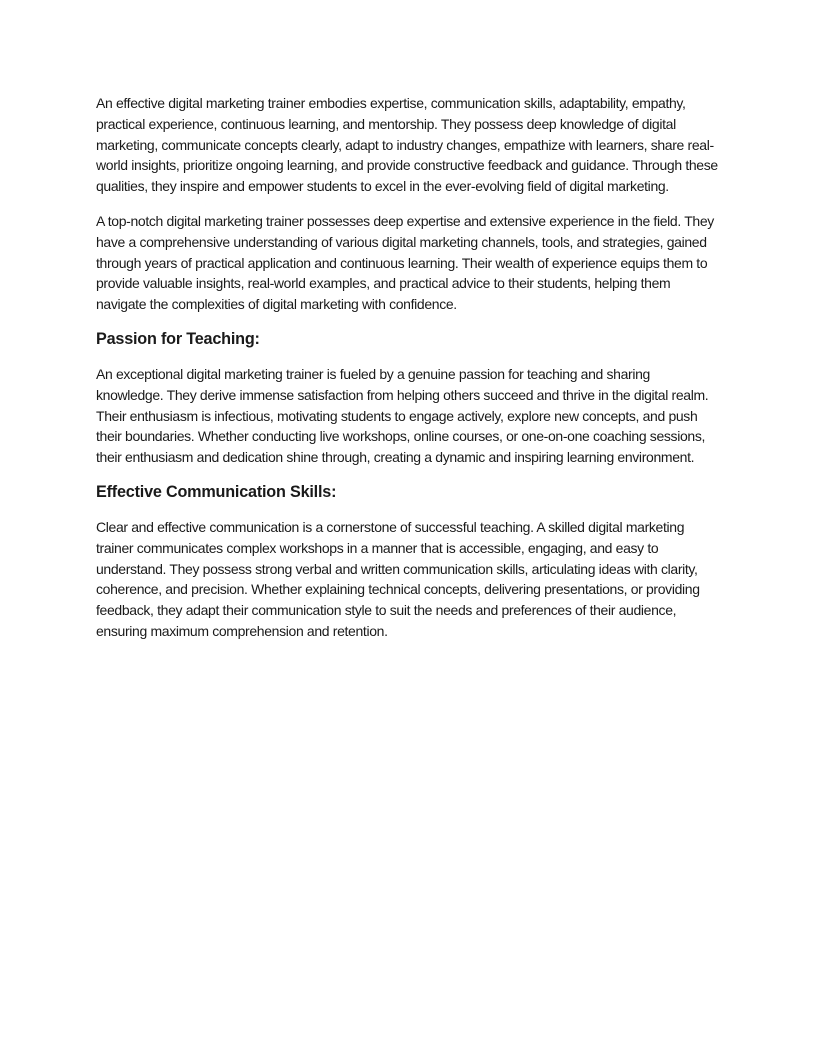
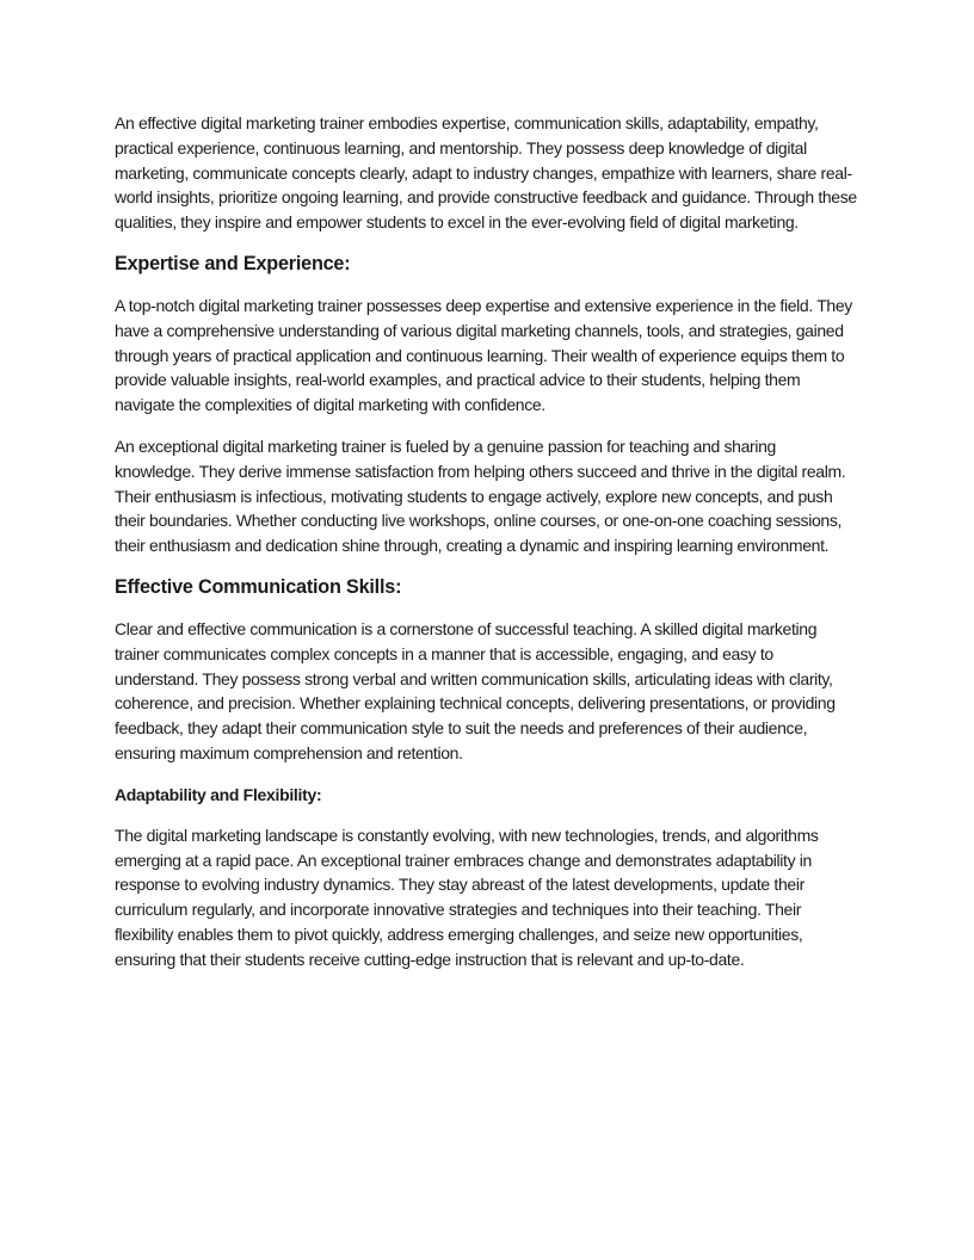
  An effective digital marketing trainer embodies expertise, communication skills, adaptability, empathy, practical experience, continuous learning, and mentorship. They possess deep knowledge of digital marketing, communicate concepts clearly, adapt to industry changes, empathize with learners, share real-world insights, prioritize ongoing learning, and provide constructive feedback and guidance. Through these qualities, they inspire and empower students to excel in the ever-evolving field of digital marketing.
+ Expertise and Experience:
  A top-notch digital marketing trainer possesses deep expertise and extensive experience in the field. They have a comprehensive understanding of various digital marketing channels, tools, and strategies, gained through years of practical application and continuous learning. Their wealth of experience equips them to provide valuable insights, real-world examples, and practical advice to their students, helping them navigate the complexities of digital marketing with confidence.
- Passion for Teaching:
  An exceptional digital marketing trainer is fueled by a genuine passion for teaching and sharing knowledge. They derive immense satisfaction from helping others succeed and thrive in the digital realm. Their enthusiasm is infectious, motivating students to engage actively, explore new concepts, and push their boundaries. Whether conducting live workshops, online courses, or one-on-one coaching sessions, their enthusiasm and dedication shine through, creating a dynamic and inspiring learning environment.
  Effective Communication Skills:
- Clear and effective communication is a cornerstone of successful teaching. A skilled digital marketing trainer communicates complex workshops in a manner that is accessible, engaging, and easy to understand. They possess strong verbal and written communication skills, articulating ideas with clarity, coherence, and precision. Whether explaining technical concepts, delivering presentations, or providing feedback, they adapt their communication style to suit the needs and preferences of their audience, ensuring maximum comprehension and retention.
+ Clear and effective communication is a cornerstone of successful teaching. A skilled digital marketing trainer communicates complex concepts in a manner that is accessible, engaging, and easy to understand. They possess strong verbal and written communication skills, articulating ideas with clarity, coherence, and precision. Whether explaining technical concepts, delivering presentations, or providing feedback, they adapt their communication style to suit the needs and preferences of their audience, ensuring maximum comprehension and retention.
+ Adaptability and Flexibility:
+ The digital marketing landscape is constantly evolving, with new technologies, trends, and algorithms emerging at a rapid pace. An exceptional trainer embraces change and demonstrates adaptability in response to evolving industry dynamics. They stay abreast of the latest developments, update their curriculum regularly, and incorporate innovative strategies and techniques into their teaching. Their flexibility enables them to pivot quickly, address emerging challenges, and seize new opportunities, ensuring that their students receive cutting-edge instruction that is relevant and up-to-date.
